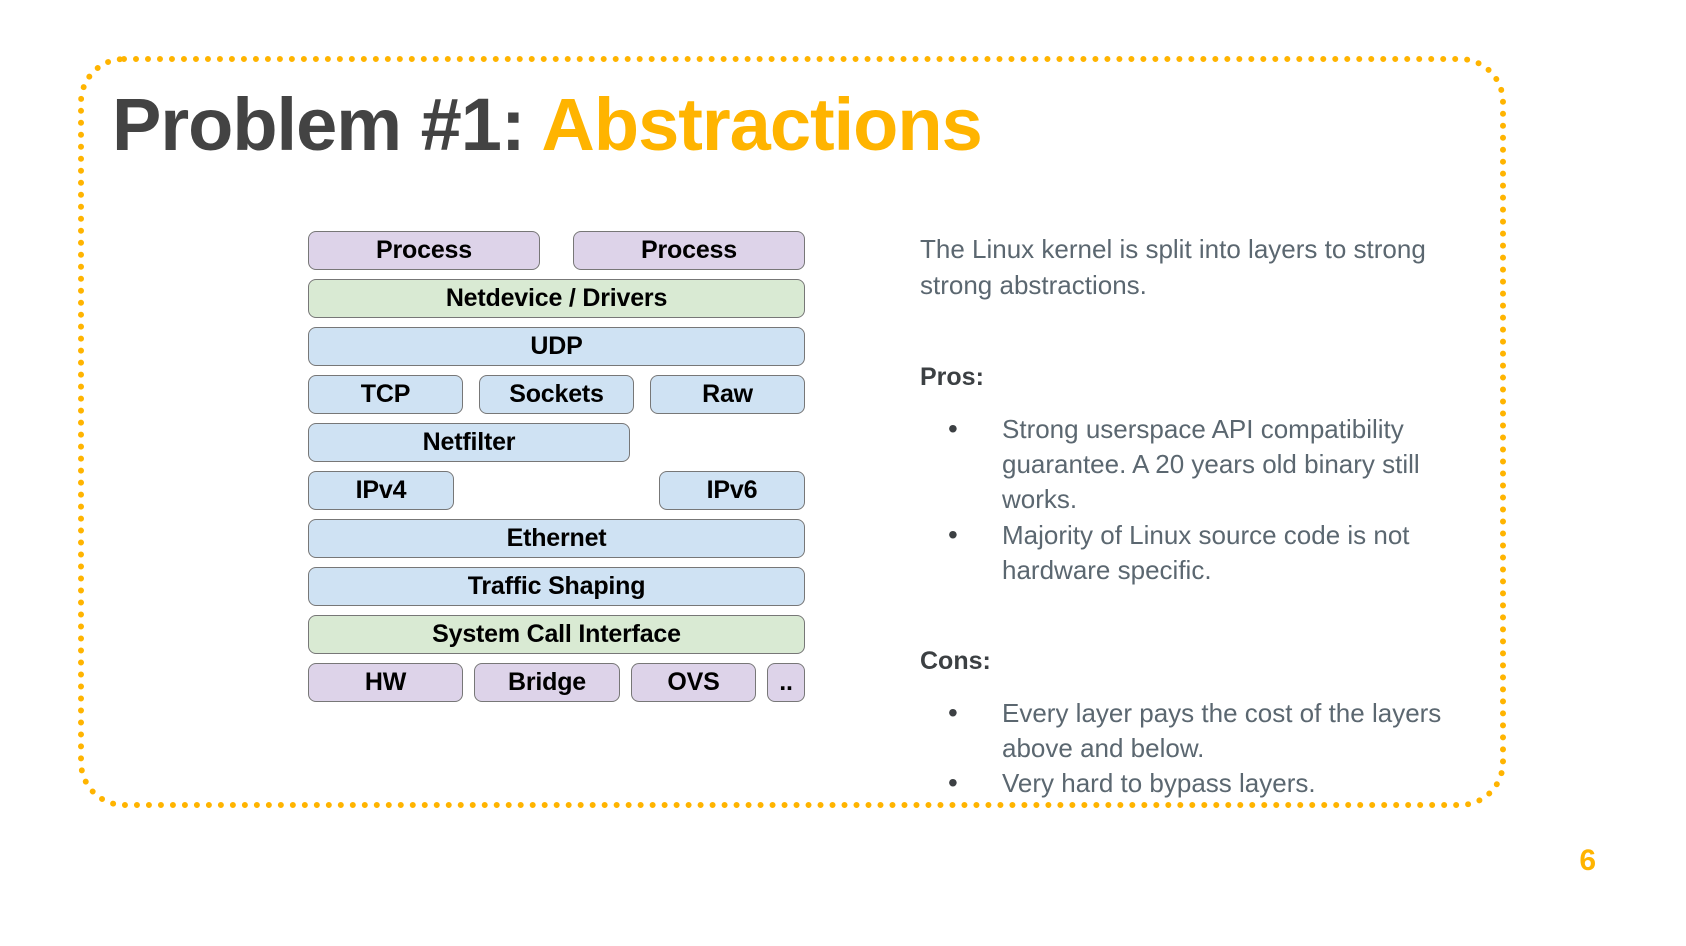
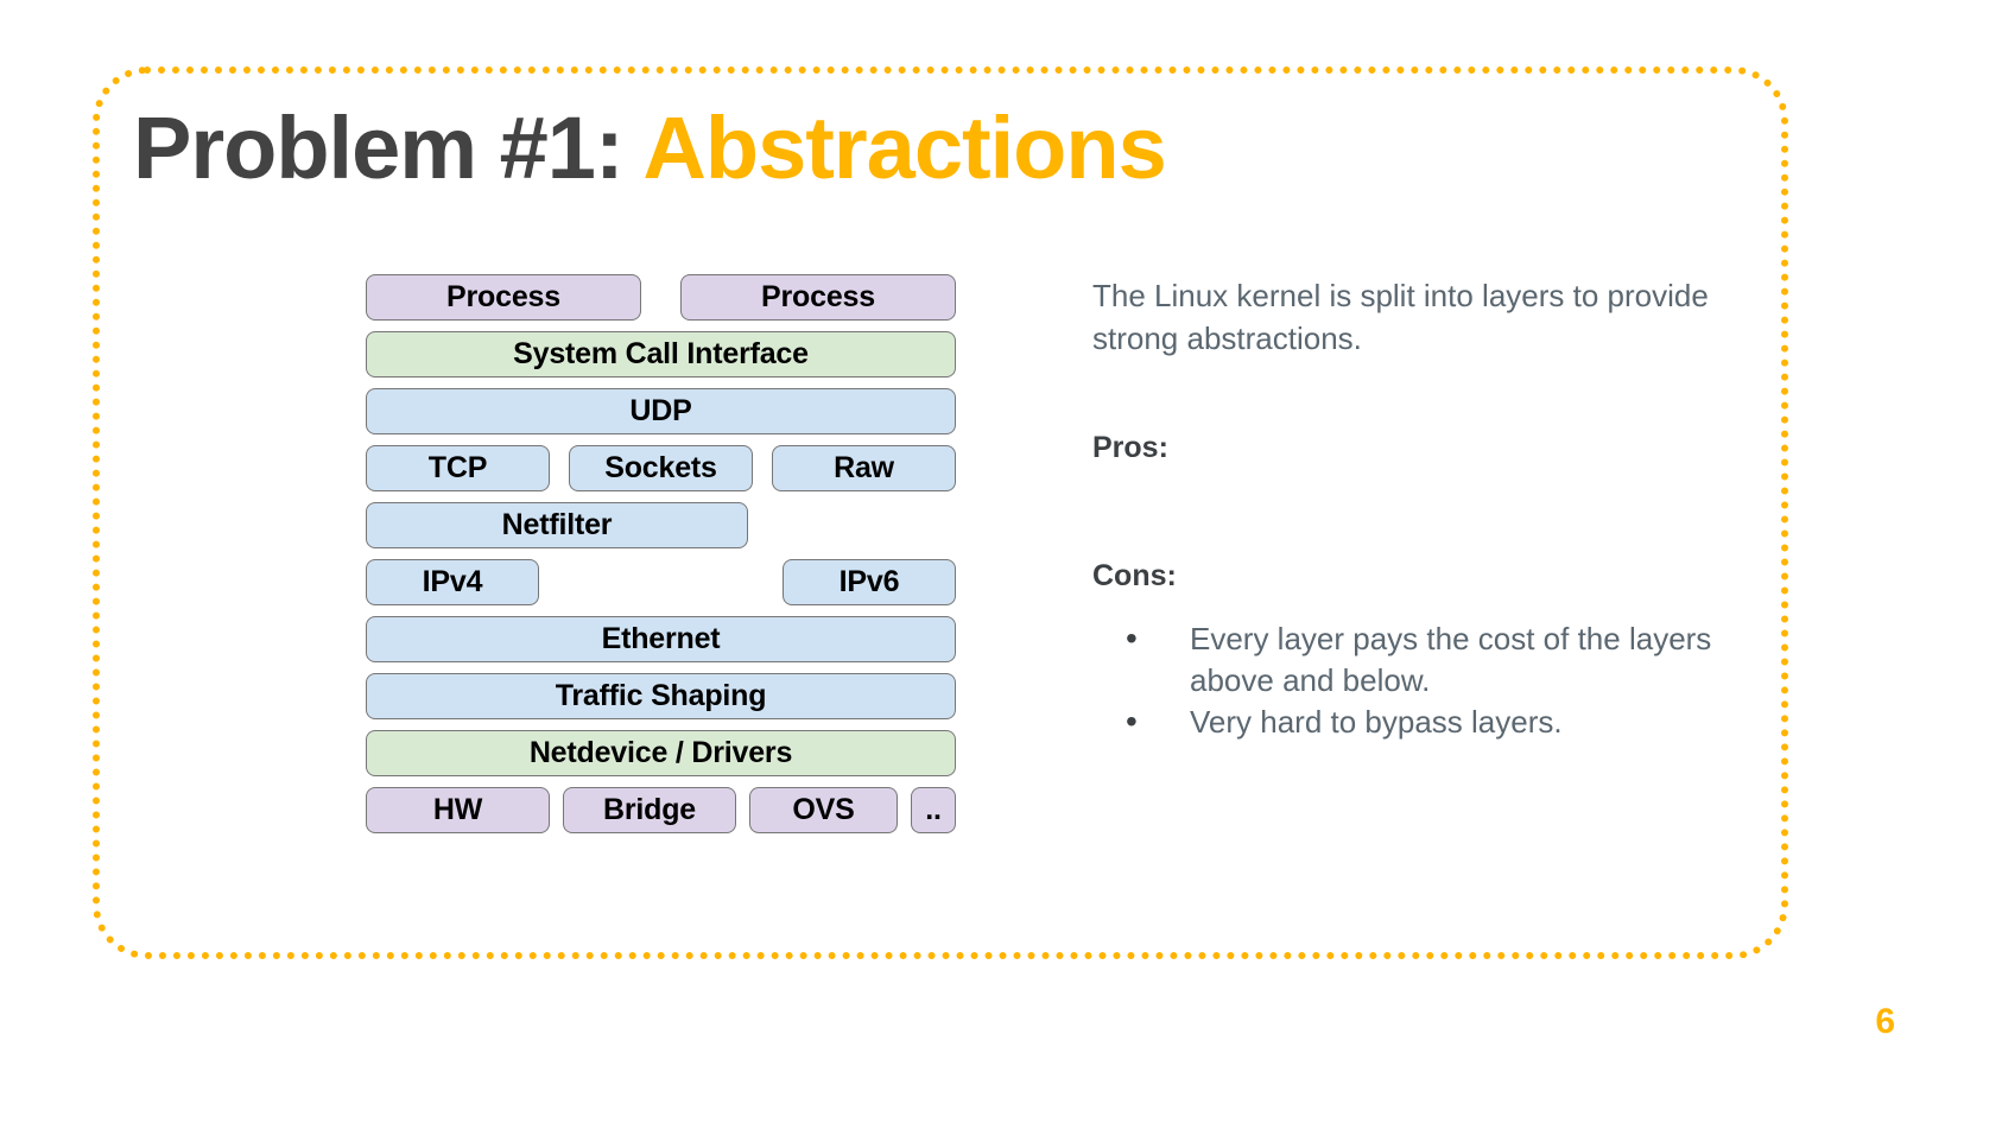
  Problem #1: Abstractions
  Process
  Process
- Netdevice / Drivers
+ System Call Interface
  UDP
  TCP
  Sockets
  Raw
  Netfilter
  IPv4
  IPv6
  Ethernet
  Traffic Shaping
- System Call Interface
+ Netdevice / Drivers
  HW
  Bridge
  OVS
  ..
- The Linux kernel is split into layers to strong strong abstractions.
+ The Linux kernel is split into layers to provide strong abstractions.
  Pros:
- Strong userspace API compatibility guarantee. A 20 years old binary still works.
- Majority of Linux source code is not hardware specific.
  Cons:
  Every layer pays the cost of the layers above and below.
  Very hard to bypass layers.
  6
